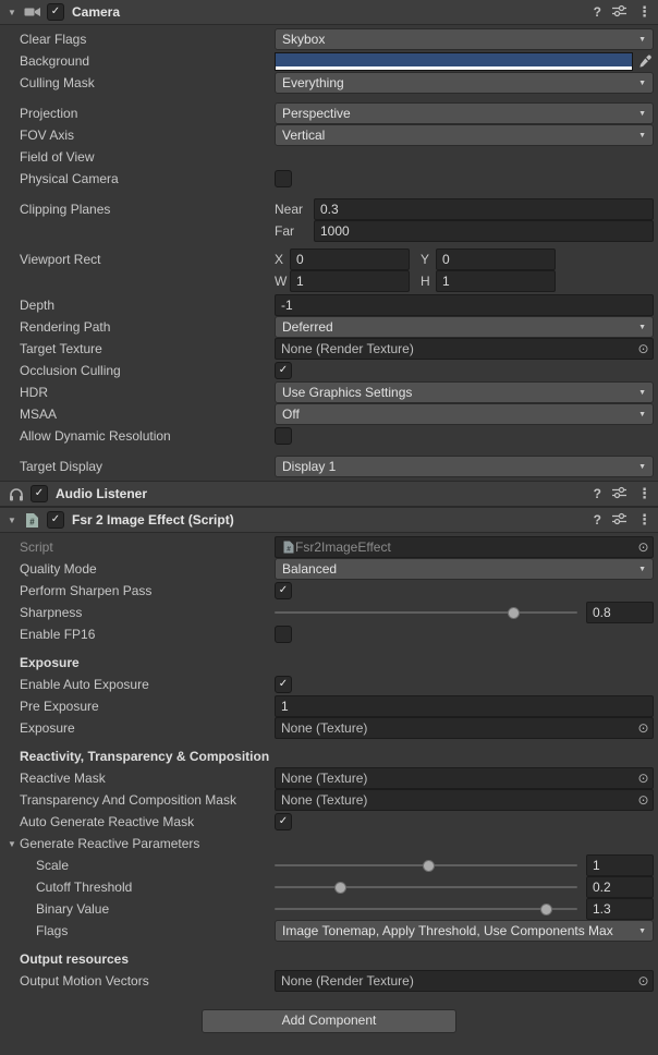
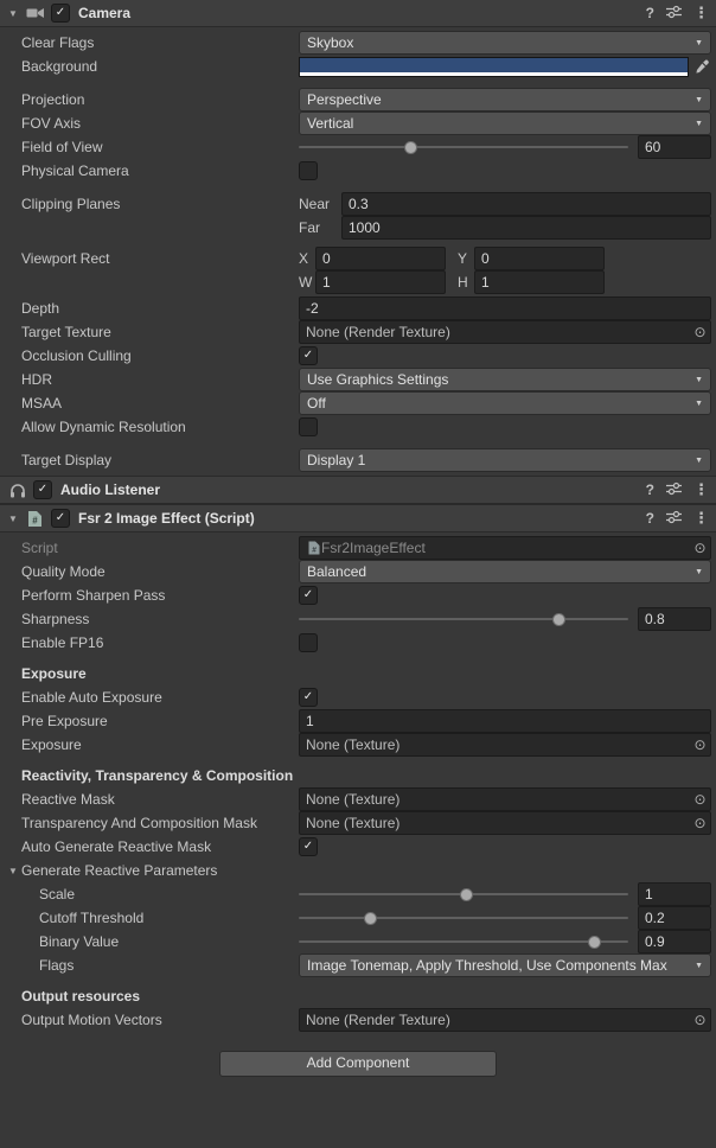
  ▼
  ✓
  Camera
  ?
  ⋮
  Clear Flags
  Skybox
  Background
- Culling Mask
- Everything
  Projection
  Perspective
  FOV Axis
  Vertical
  Field of View
+ 60
  Physical Camera
  Clipping Planes
  Near
  0.3
  Far
  1000
  Viewport Rect
  X
  0
  Y
  0
  W
  1
  H
  1
  Depth
- -1
+ -2
- Rendering Path
- Deferred
  Target Texture
  None (Render Texture)
  ⊙
  Occlusion Culling
  ✓
  HDR
  Use Graphics Settings
  MSAA
  Off
  Allow Dynamic Resolution
  Target Display
  Display 1
  ✓
  Audio Listener
  ?
  ⋮
  ▼
  #
  ✓
  Fsr 2 Image Effect (Script)
  ?
  ⋮
  Script
  Fsr2ImageEffect
  ⊙
  Quality Mode
  Balanced
  Perform Sharpen Pass
  ✓
  Sharpness
  0.8
  Enable FP16
  Exposure
  Enable Auto Exposure
  ✓
  Pre Exposure
  1
  Exposure
  None (Texture)
  ⊙
  Reactivity, Transparency & Composition
  Reactive Mask
  None (Texture)
  ⊙
  Transparency And Composition Mask
  None (Texture)
  ⊙
  Auto Generate Reactive Mask
  ✓
  ▼
  Generate Reactive Parameters
  Scale
  1
  Cutoff Threshold
  0.2
  Binary Value
- 1.3
+ 0.9
  Flags
  Image Tonemap, Apply Threshold, Use Components Max
  Output resources
  Output Motion Vectors
  None (Render Texture)
  ⊙
  Add Component
